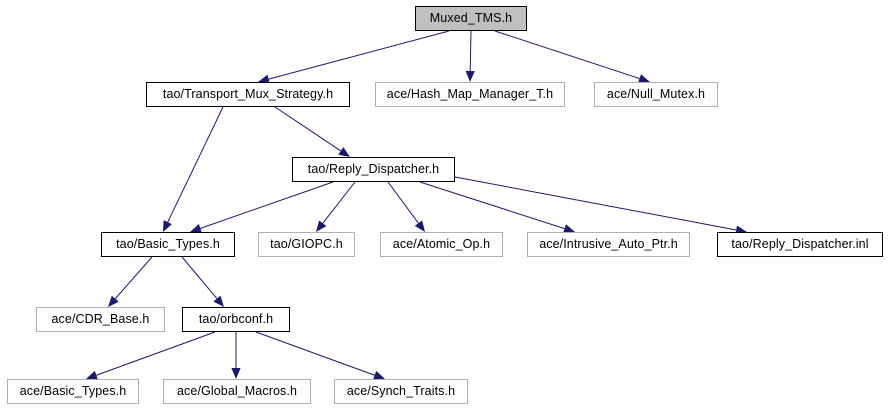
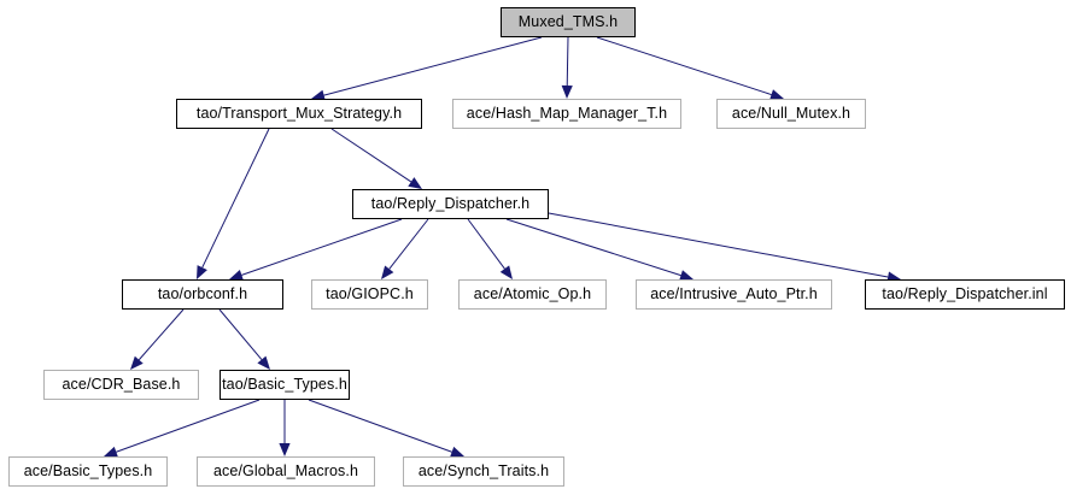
  Muxed_TMS.h
  tao/Transport_Mux_Strategy.h
  ace/Hash_Map_Manager_T.h
  ace/Null_Mutex.h
  tao/Reply_Dispatcher.h
- tao/Basic_Types.h
+ tao/orbconf.h
  tao/GIOPC.h
  ace/Atomic_Op.h
  ace/Intrusive_Auto_Ptr.h
  tao/Reply_Dispatcher.inl
  ace/CDR_Base.h
- tao/orbconf.h
+ tao/Basic_Types.h
  ace/Basic_Types.h
  ace/Global_Macros.h
  ace/Synch_Traits.h
